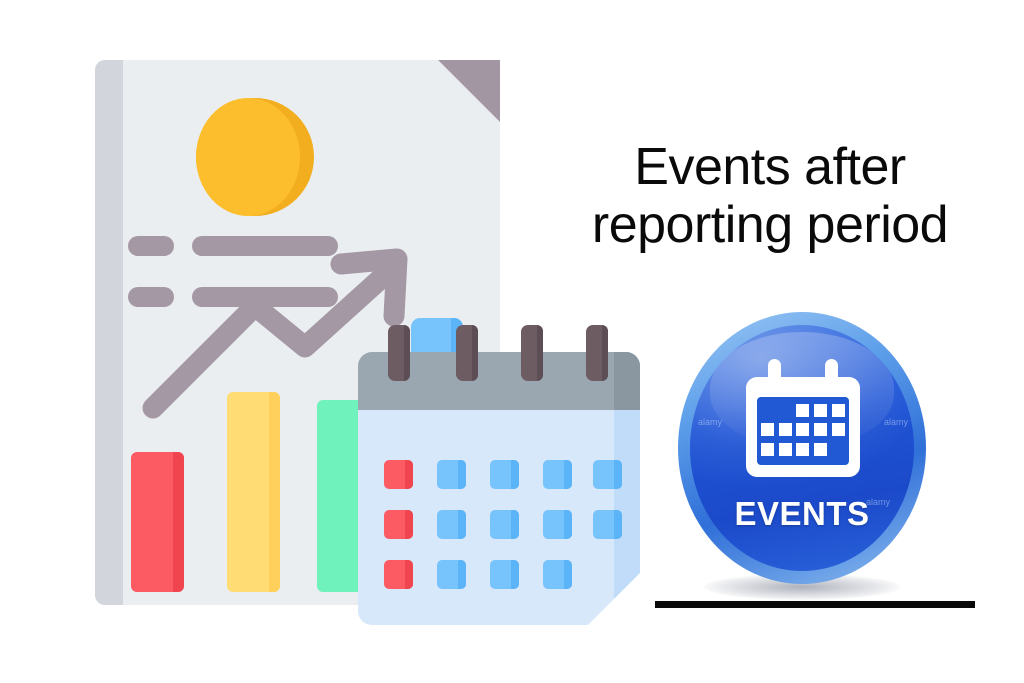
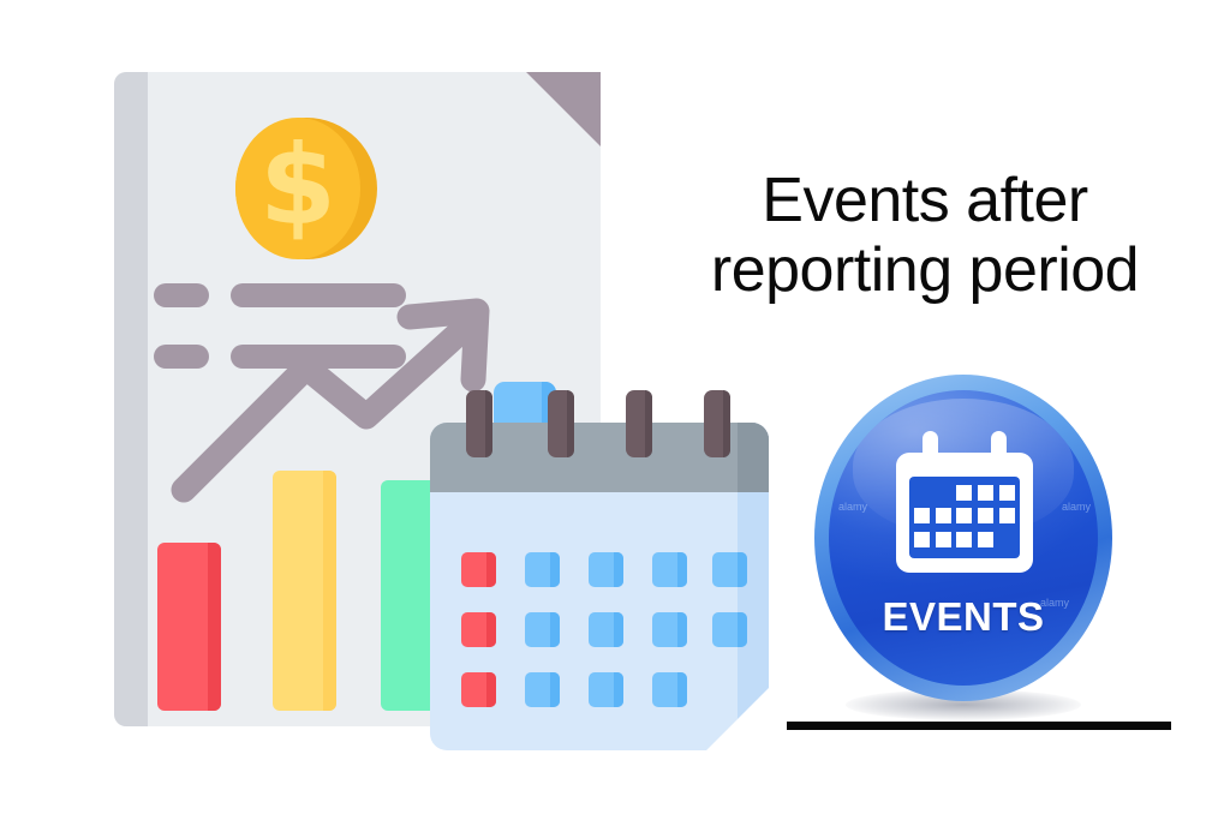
+ $
  Events after
  reporting period
  alamy
  alamy
  alamy
  EVENTS
